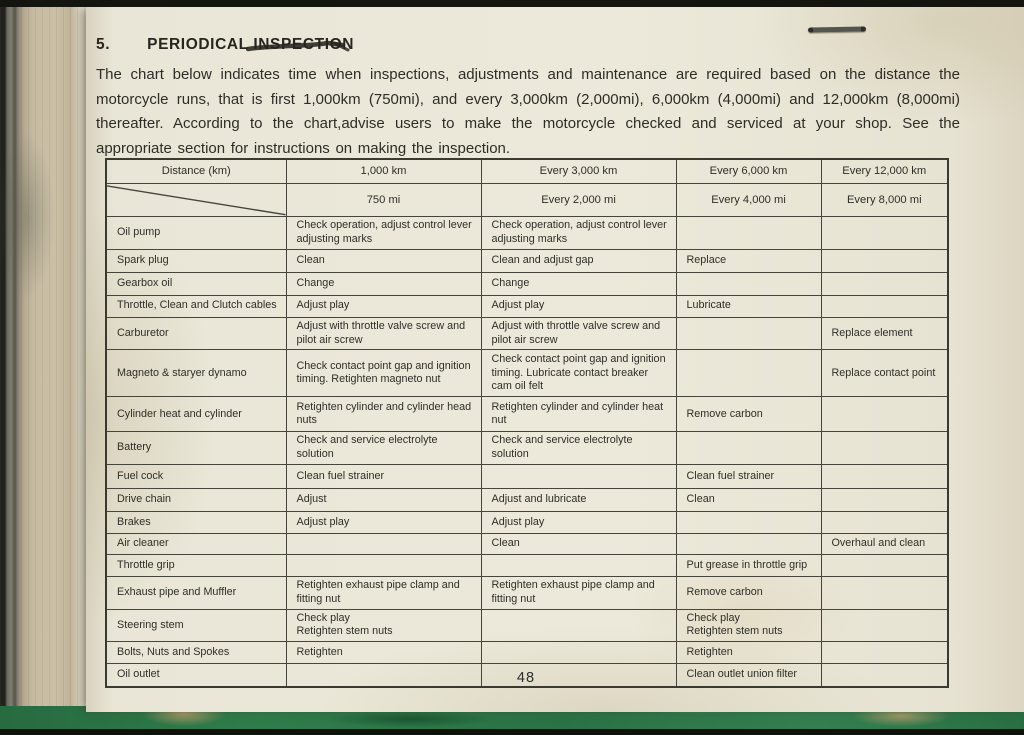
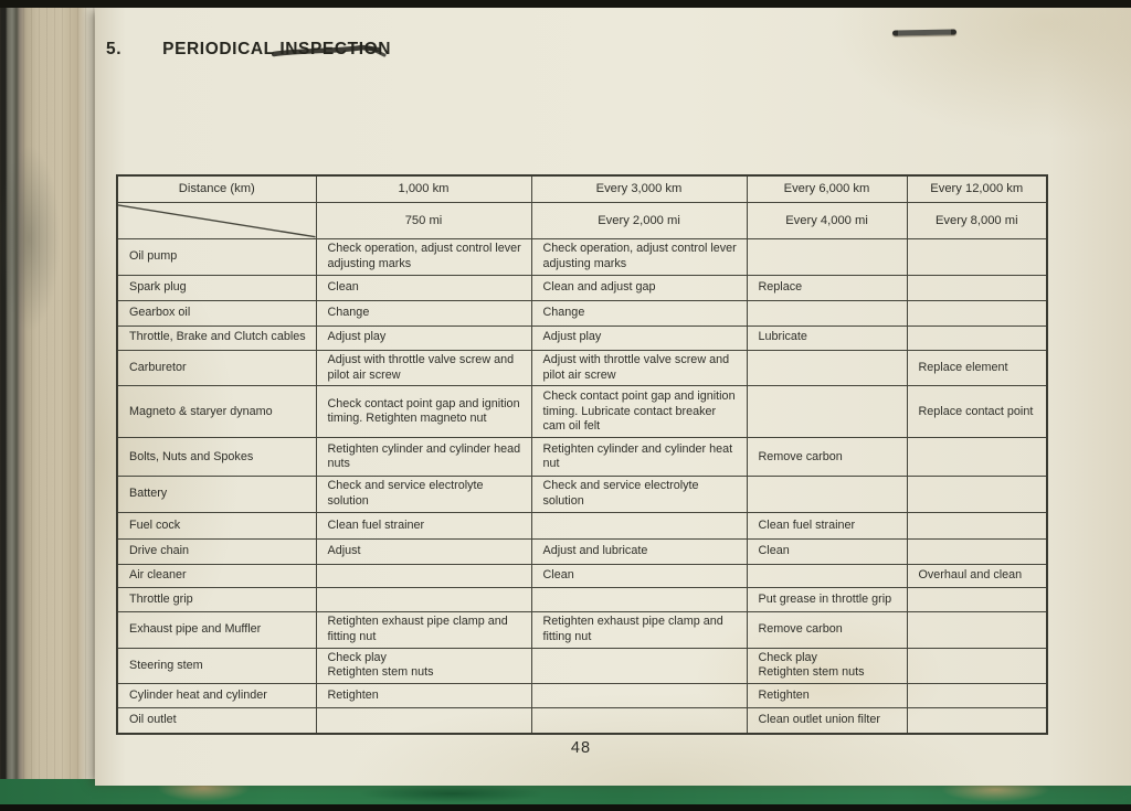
  5. PERIODICAL INSPECTION
- The chart below indicates time when inspections, adjustments and maintenance are required based on the distance the motorcycle runs, that is first 1,000km (750mi), and every 3,000km (2,000mi), 6,000km (4,000mi) and 12,000km (8,000mi) thereafter. According to the chart,advise users to make the motorcycle checked and serviced at your shop. See the appropriate section for instructions on making the inspection.
  Distance (km)	1,000 km	Every 3,000 km	Every 6,000 km	Every 12,000 km
  	750 mi	Every 2,000 mi	Every 4,000 mi	Every 8,000 mi
  Oil pump	Check operation, adjust control lever adjusting marks	Check operation, adjust control lever adjusting marks
  Spark plug	Clean	Clean and adjust gap	Replace
  Gearbox oil	Change	Change
- Throttle, Clean and Clutch cables	Adjust play	Adjust play	Lubricate
+ Throttle, Brake and Clutch cables	Adjust play	Adjust play	Lubricate
  Carburetor	Adjust with throttle valve screw and pilot air screw	Adjust with throttle valve screw and pilot air screw		Replace element
  Magneto & staryer dynamo	Check contact point gap and ignition timing. Retighten magneto nut	Check contact point gap and ignition timing. Lubricate contact breaker cam oil felt		Replace contact point
- Cylinder heat and cylinder	Retighten cylinder and cylinder head nuts	Retighten cylinder and cylinder heat nut	Remove carbon
+ Bolts, Nuts and Spokes	Retighten cylinder and cylinder head nuts	Retighten cylinder and cylinder heat nut	Remove carbon
  Battery	Check and service electrolyte solution	Check and service electrolyte solution
  Fuel cock	Clean fuel strainer		Clean fuel strainer
  Drive chain	Adjust	Adjust and lubricate	Clean
- Brakes	Adjust play	Adjust play
  Air cleaner		Clean		Overhaul and clean
  Throttle grip			Put grease in throttle grip
  Exhaust pipe and Muffler	Retighten exhaust pipe clamp and fitting nut	Retighten exhaust pipe clamp and fitting nut	Remove carbon
  Steering stem	Check play Retighten stem nuts		Check play Retighten stem nuts
- Bolts, Nuts and Spokes	Retighten		Retighten
+ Cylinder heat and cylinder	Retighten		Retighten
  Oil outlet			Clean outlet union filter
  48
